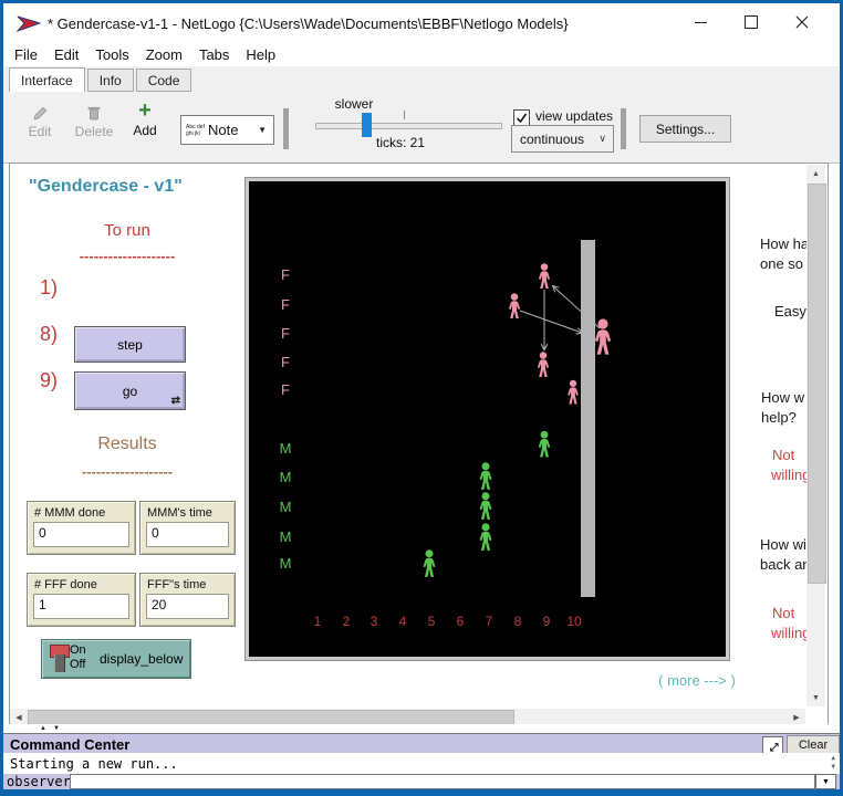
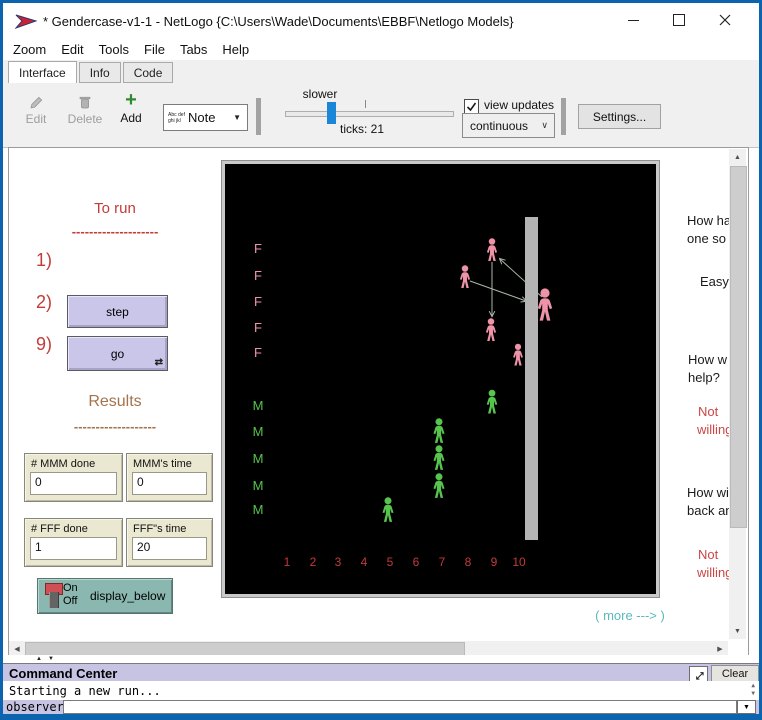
  * Gendercase-v1-1 - NetLogo {C:\Users\Wade\Documents\EBBF\Netlogo Models}
- File
+ Zoom
  Edit
  Tools
- Zoom
+ File
  Tabs
  Help
  Interface
  Info
  Code
  Edit
  Delete
  +
  Add
  Note
  ▼
  slower
  ticks: 21
  view updates
  continuous
  ∨
  Settings...
- "Gendercase - v1"
  To run
  --------------------
  1)
- 8)
+ 2)
  step
  9)
  go
  ⇄
  Results
  -------------------
  # MMM done
  0
  MMM's time
  0
  # FFF done
  1
  FFF"s time
  20
  On
  Off
  display_below
  F
  F
  F
  F
  F
  M
  M
  M
  M
  M
  1
  2
  3
  4
  5
  6
  7
  8
  9
  10
  How ha
  one so
  Easy
  How w
  help?
  Not
  willin
  How wi
  back a
  Not
  willin
  ( more ---> )
  Command Center
  Clear
  Starting a new run...
  observer
